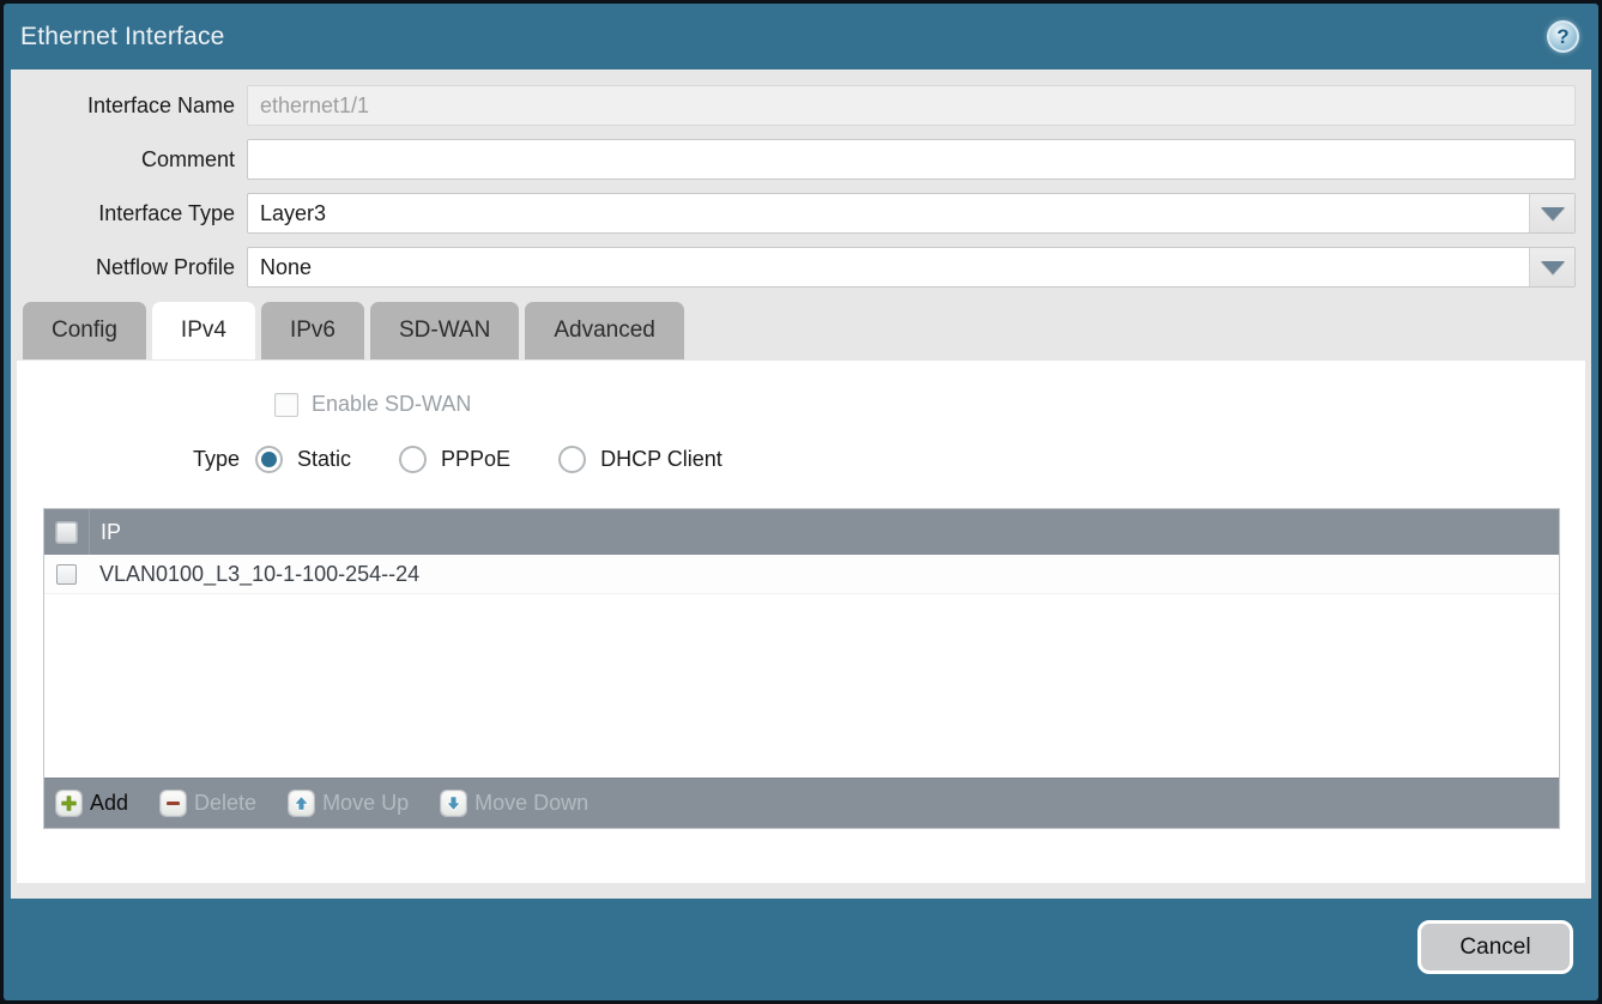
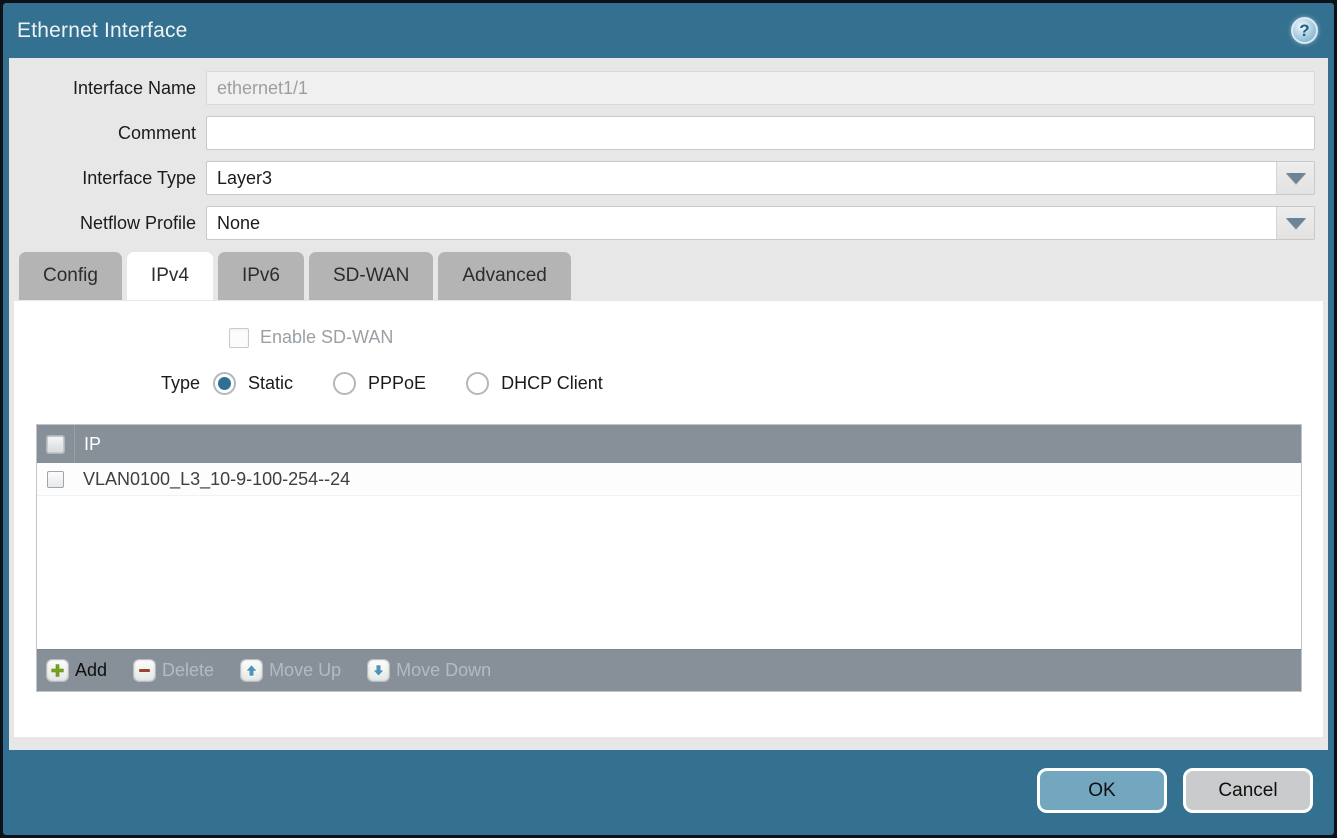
  Ethernet Interface
  ?
  Interface Name
  ethernet1/1
  Comment
  Interface Type
  Layer3
  Netflow Profile
  None
  Config
  IPv4
  IPv6
  SD-WAN
  Advanced
  Enable SD-WAN
  Type
  Static
  PPPoE
  DHCP Client
  IP
- VLAN0100_L3_10-1-100-254--24
+ VLAN0100_L3_10-9-100-254--24
  Add
  Delete
  Move Up
  Move Down
+ OK
  Cancel
